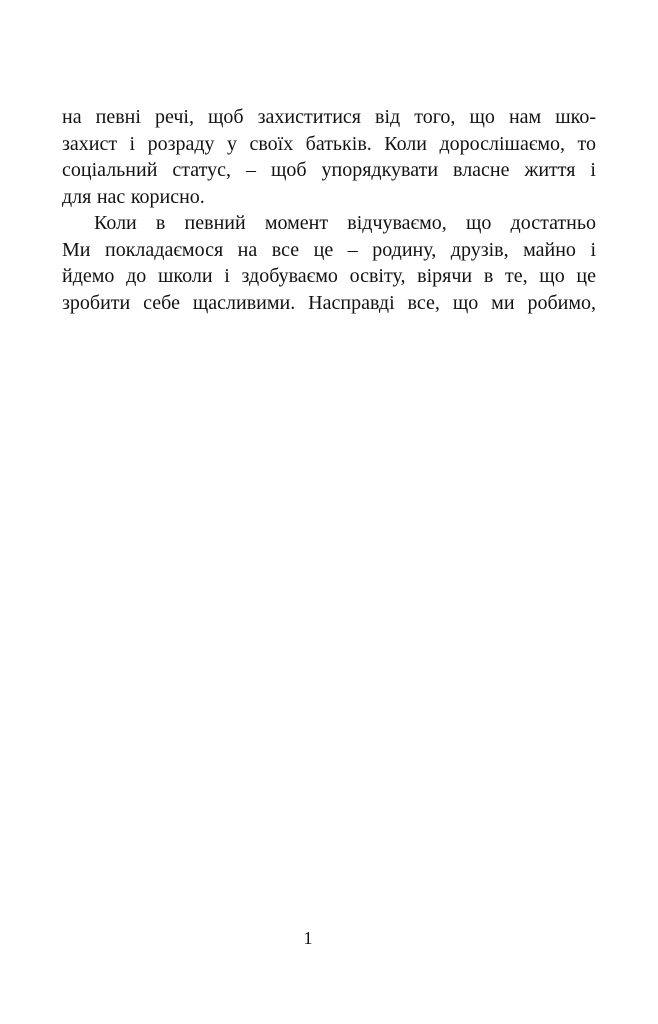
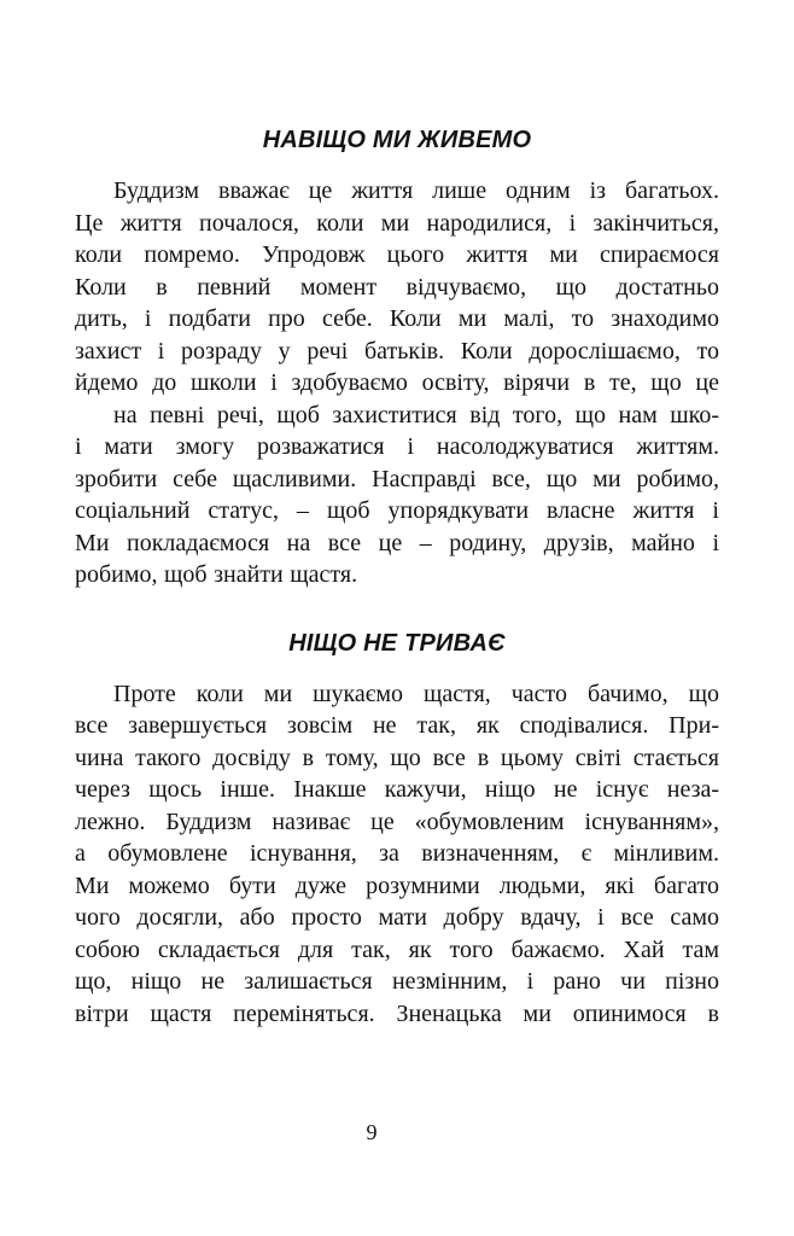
+ НАВІЩО МИ ЖИВЕМО
+ Буддизм вважає це життя лише одним із багатьох.
+ Це життя почалося, коли ми народилися, і закінчиться,
+ коли помремо. Упродовж цього життя ми спираємося
- на певні речі, щоб захиститися від того, що нам шко-
+ Коли в певний момент відчуваємо, що достатньо
+ дить, і подбати про себе. Коли ми малі, то знаходимо
- захист і розраду у своїх батьків. Коли дорослішаємо, то
+ захист і розраду у речі батьків. Коли дорослішаємо, то
- соціальний статус, – щоб упорядкувати власне життя і
+ йдемо до школи і здобуваємо освіту, вірячи в те, що це
- для нас корисно.
- Коли в певний момент відчуваємо, що достатньо
+ на певні речі, щоб захиститися від того, що нам шко-
+ і мати змогу розважатися і насолоджуватися життям.
- Ми покладаємося на все це – родину, друзів, майно і
+ зробити себе щасливими. Насправді все, що ми робимо,
- йдемо до школи і здобуваємо освіту, вірячи в те, що це
+ соціальний статус, – щоб упорядкувати власне життя і
- зробити себе щасливими. Насправді все, що ми робимо,
+ Ми покладаємося на все це – родину, друзів, майно і
+ робимо, щоб знайти щастя.
+ НІЩО НЕ ТРИВАЄ
+ Проте коли ми шукаємо щастя, часто бачимо, що
+ все завершується зовсім не так, як сподівалися. При-
+ чина такого досвіду в тому, що все в цьому світі стається
+ через щось інше. Інакше кажучи, ніщо не існує неза-
+ лежно. Буддизм називає це «обумовленим існуванням»,
+ а обумовлене існування, за визначенням, є мінливим.
+ Ми можемо бути дуже розумними людьми, які багато
+ чого досягли, або просто мати добру вдачу, і все само
+ собою складається для так, як того бажаємо. Хай там
+ що, ніщо не залишається незмінним, і рано чи пізно
+ вітри щастя переміняться. Зненацька ми опинимося в
- 1
+ 9
